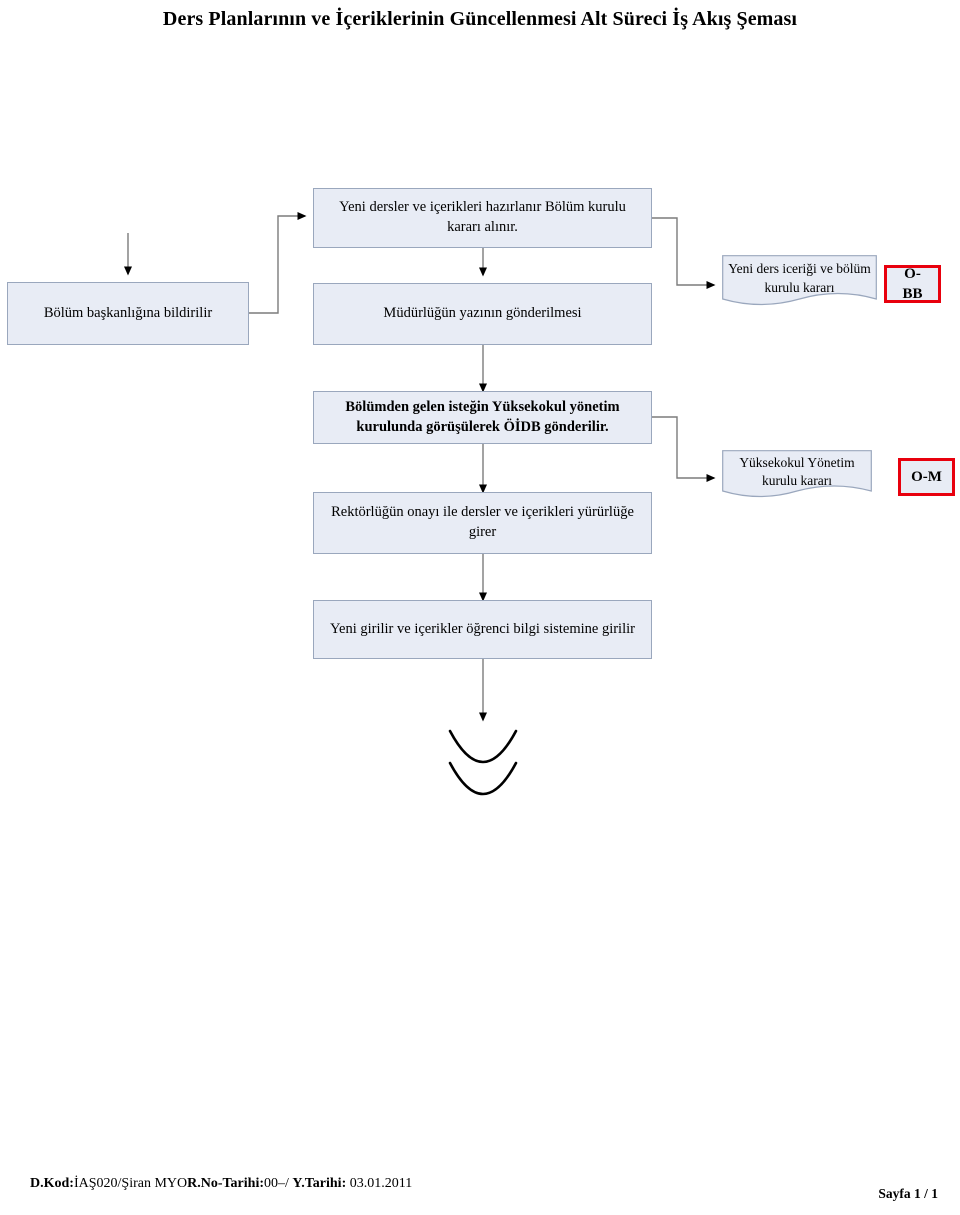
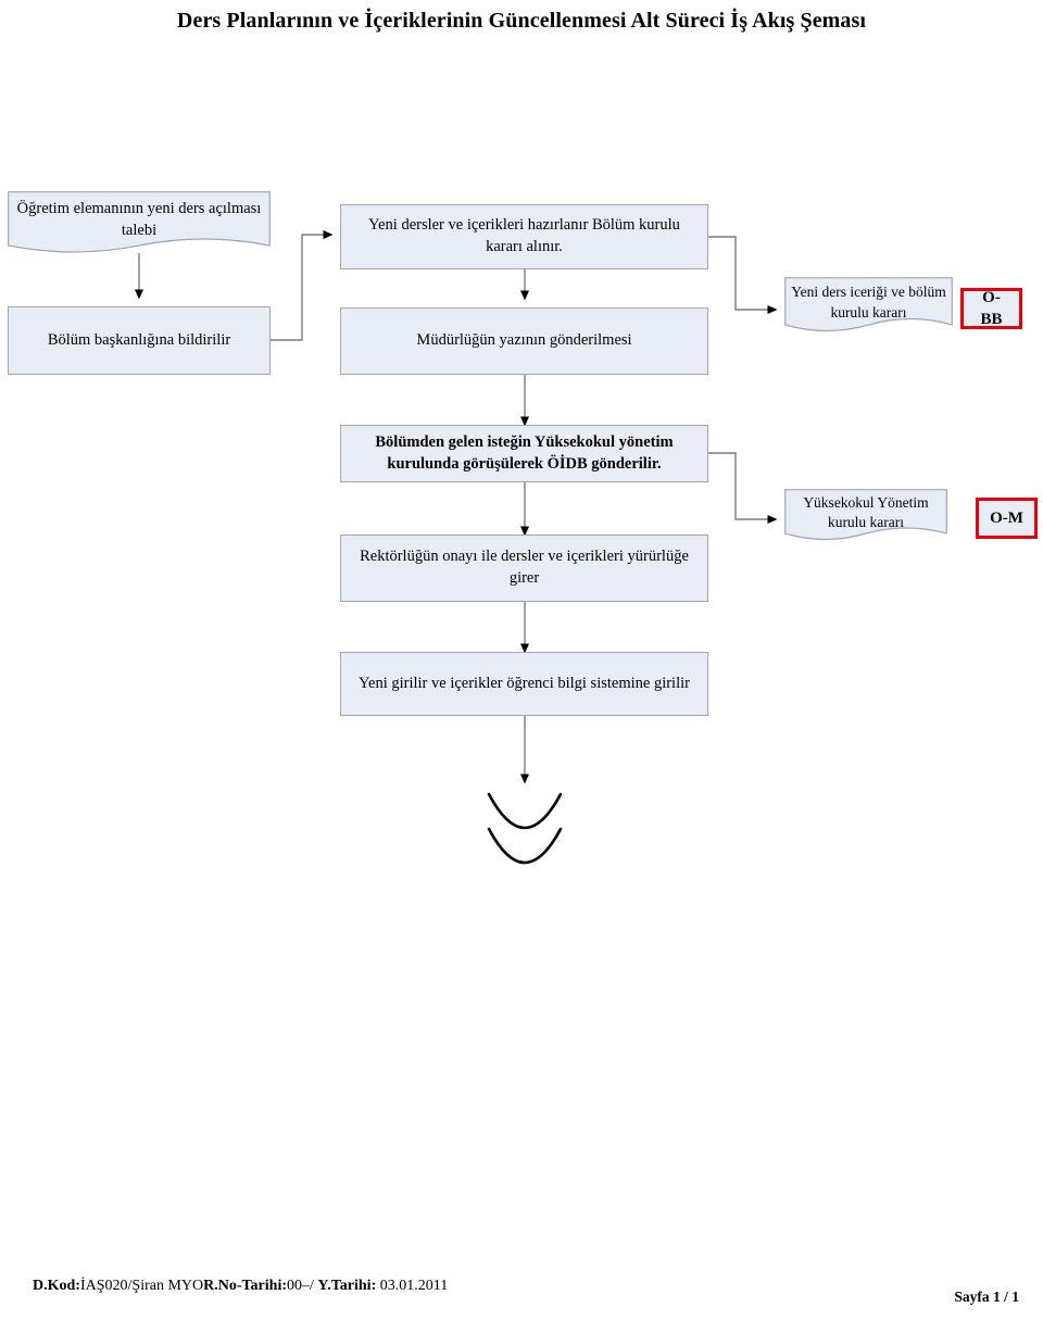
  Ders Planlarının ve İçeriklerinin Güncellenmesi Alt Süreci İş Akış Şeması
+ Öğretim elemanının yeni ders açılması talebi
  Bölüm başkanlığına bildirilir
  Yeni dersler ve içerikleri hazırlanır Bölüm kurulu kararı alınır.
  Müdürlüğün yazının gönderilmesi
  Yeni ders iceriği ve bölüm kurulu kararı
  O-BB
  Bölümden gelen isteğin Yüksekokul yönetim kurulunda görüşülerek ÖİDB gönderilir.
  Yüksekokul Yönetim kurulu kararı
  O-M
  Rektörlüğün onayı ile dersler ve içerikleri yürürlüğe girer
  Yeni girilir ve içerikler öğrenci bilgi sistemine girilir
  D.Kod:İAŞ020/Şiran MYOR.No-Tarihi:00–/ Y.Tarihi: 03.01.2011
  Sayfa 1 / 1
